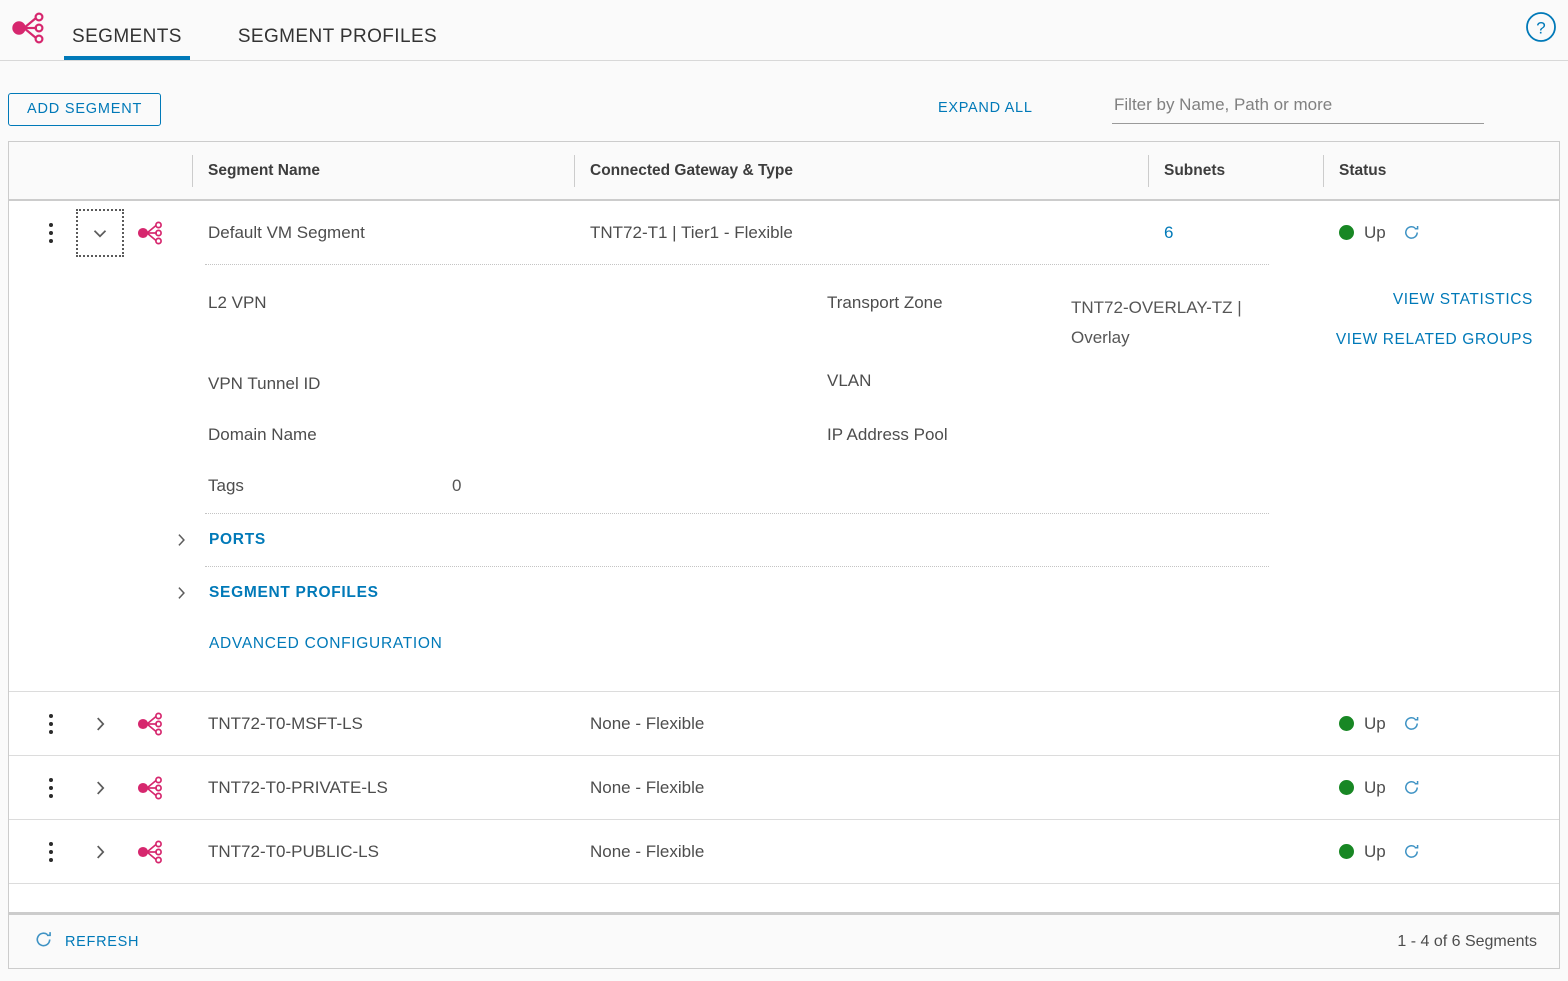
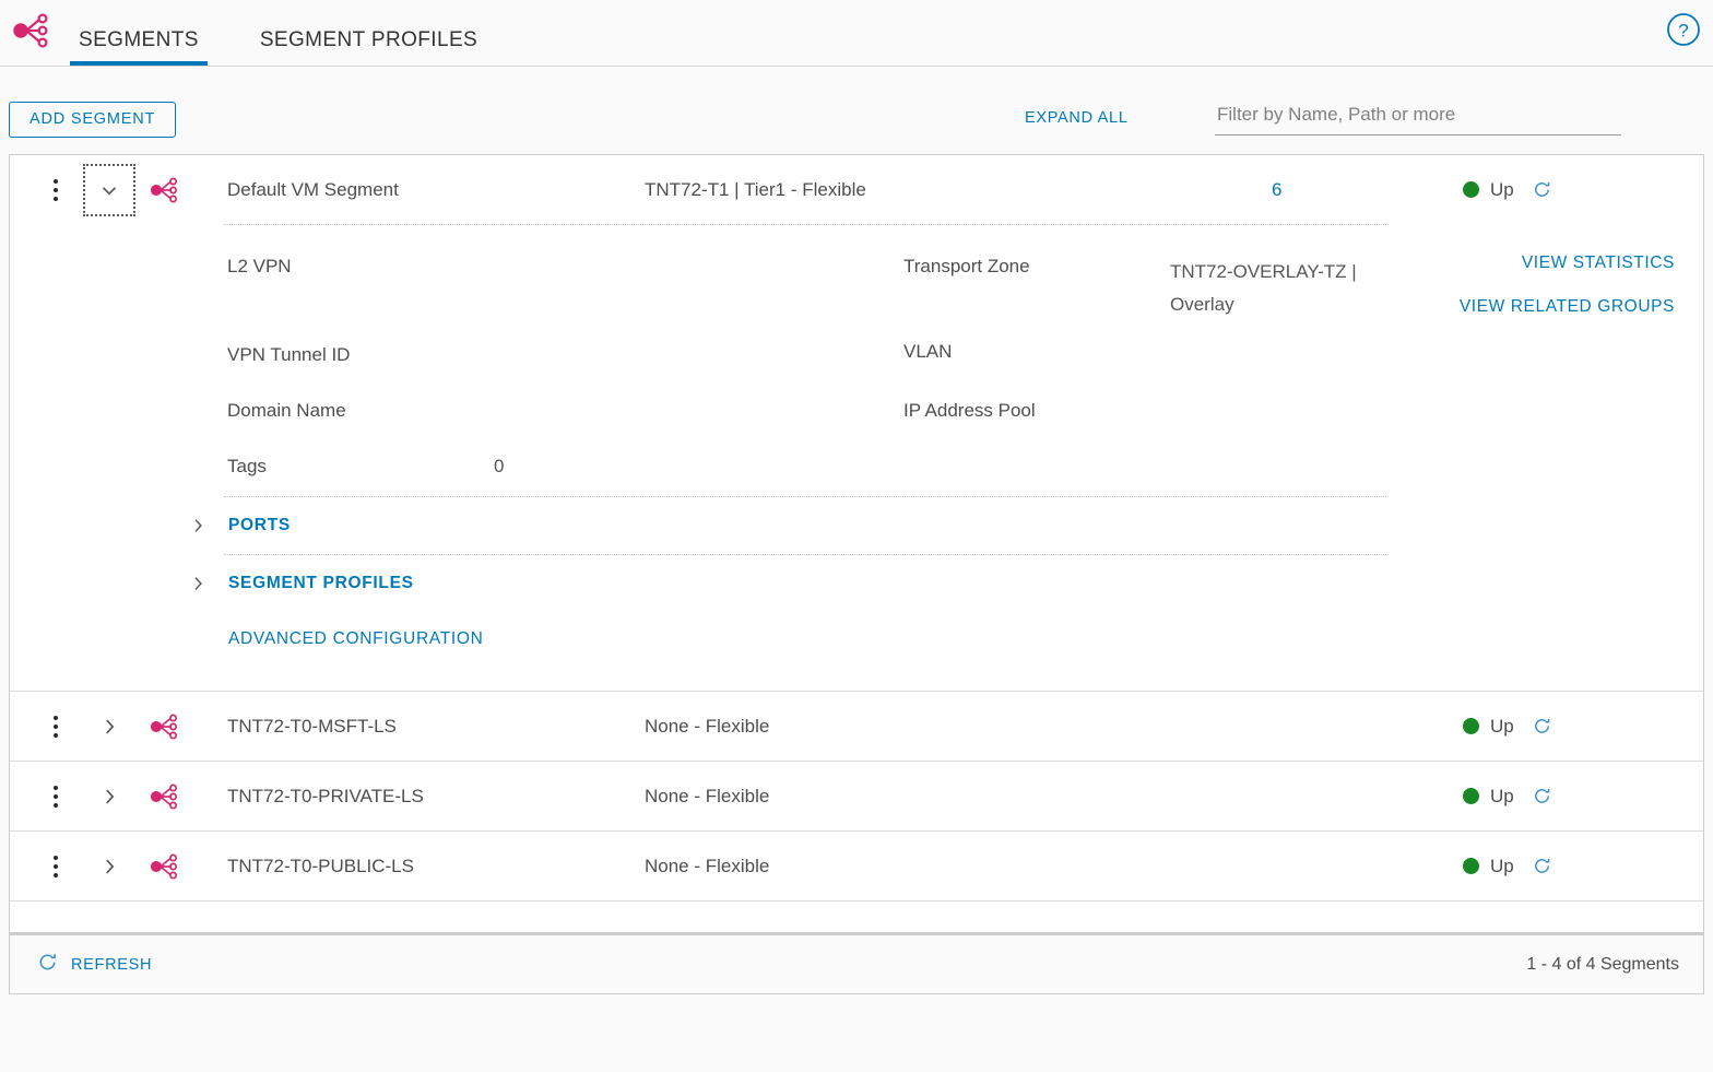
  SEGMENTS
  SEGMENT PROFILES
  ?
  ADD SEGMENT
  EXPAND ALL
  Filter by Name, Path or more
- Segment Name
- Connected Gateway & Type
- Subnets
- Status
  Default VM Segment
  TNT72-T1 | Tier1 - Flexible
  6
  Up
  L2 VPN
  VPN Tunnel ID
  Domain Name
  Tags
  0
  Transport Zone
  TNT72-OVERLAY-TZ | Overlay
  VLAN
  IP Address Pool
  VIEW STATISTICS
  VIEW RELATED GROUPS
  PORTS
  SEGMENT PROFILES
  ADVANCED CONFIGURATION
  TNT72-T0-MSFT-LS
  None - Flexible
  Up
  TNT72-T0-PRIVATE-LS
  None - Flexible
  Up
  TNT72-T0-PUBLIC-LS
  None - Flexible
  Up
  REFRESH
- 1 - 4 of 6 Segments
+ 1 - 4 of 4 Segments
